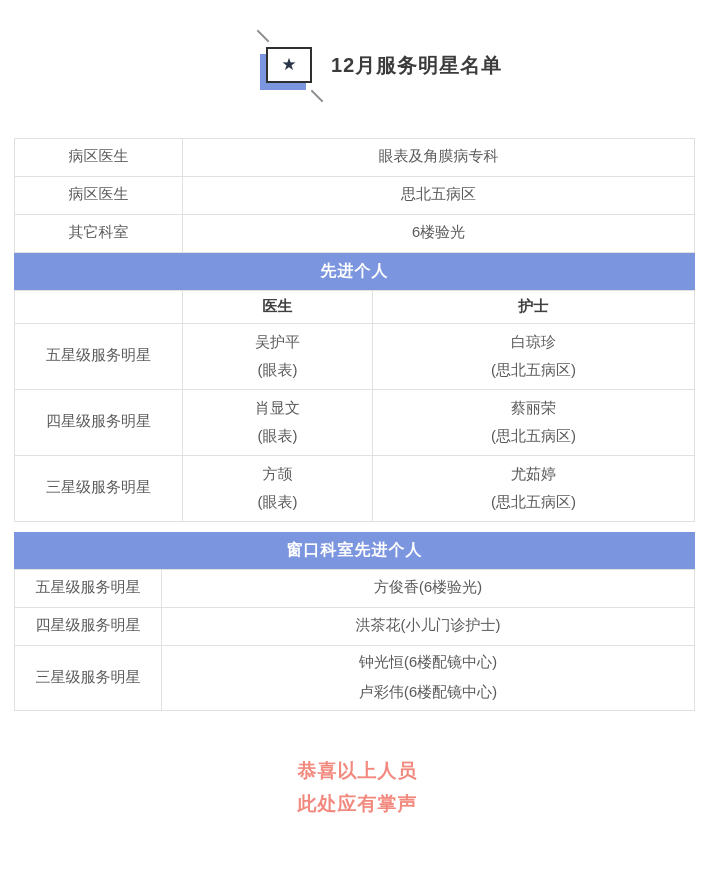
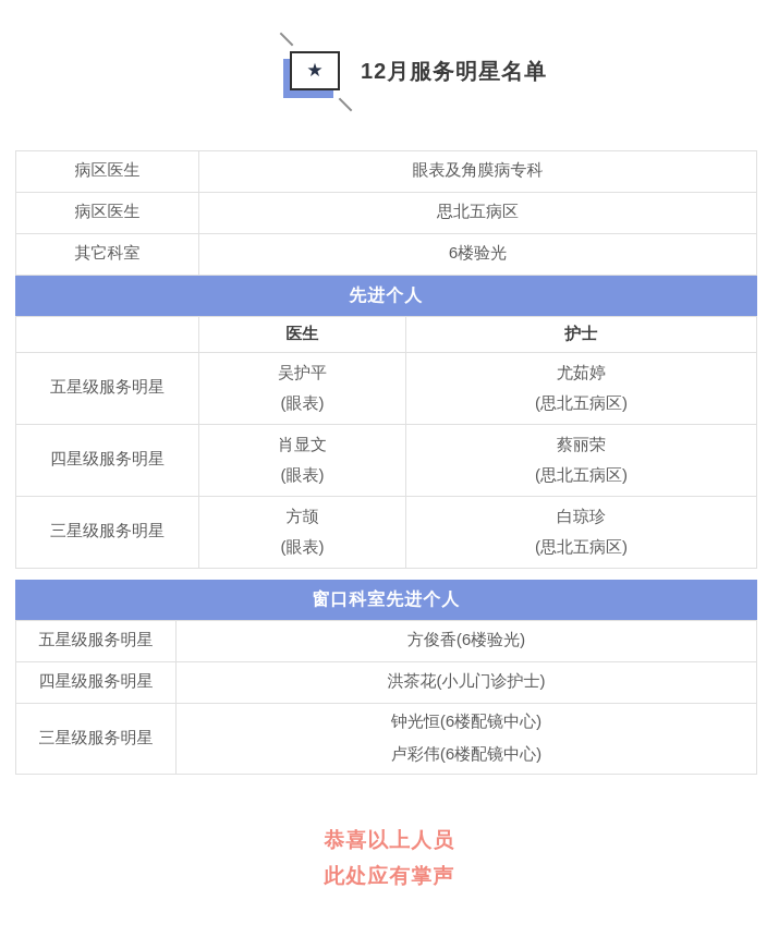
  ★
  12月服务明星名单
  病区医生	眼表及角膜病专科
  病区医生	思北五病区
  其它科室	6楼验光
  先进个人
  	医生	护士
- 五星级服务明星	吴护平 (眼表)	白琼珍 (思北五病区)
+ 五星级服务明星	吴护平 (眼表)	尤茹婷 (思北五病区)
  四星级服务明星	肖显文 (眼表)	蔡丽荣 (思北五病区)
- 三星级服务明星	方颉 (眼表)	尤茹婷 (思北五病区)
+ 三星级服务明星	方颉 (眼表)	白琼珍 (思北五病区)
  窗口科室先进个人
  五星级服务明星	方俊香(6楼验光)
  四星级服务明星	洪茶花(小儿门诊护士)
  三星级服务明星	钟光恒(6楼配镜中心) 卢彩伟(6楼配镜中心)
  恭喜以上人员
  此处应有掌声
